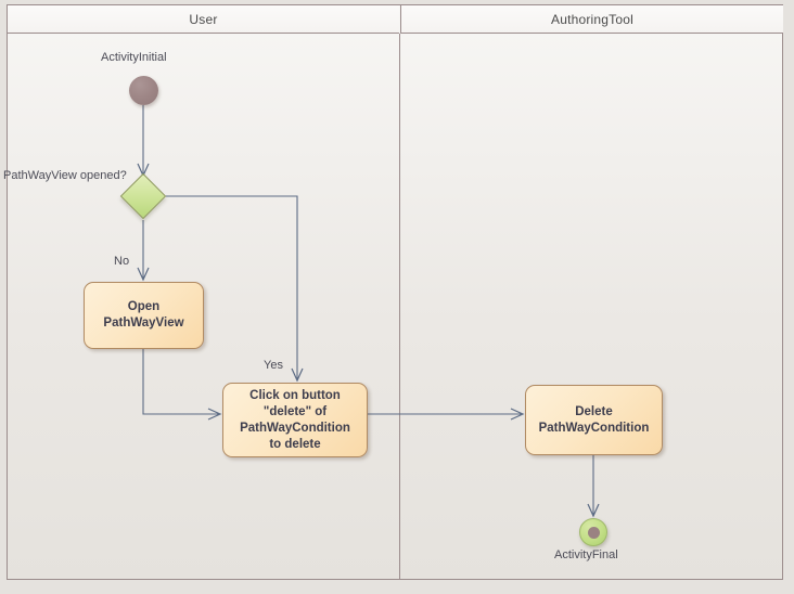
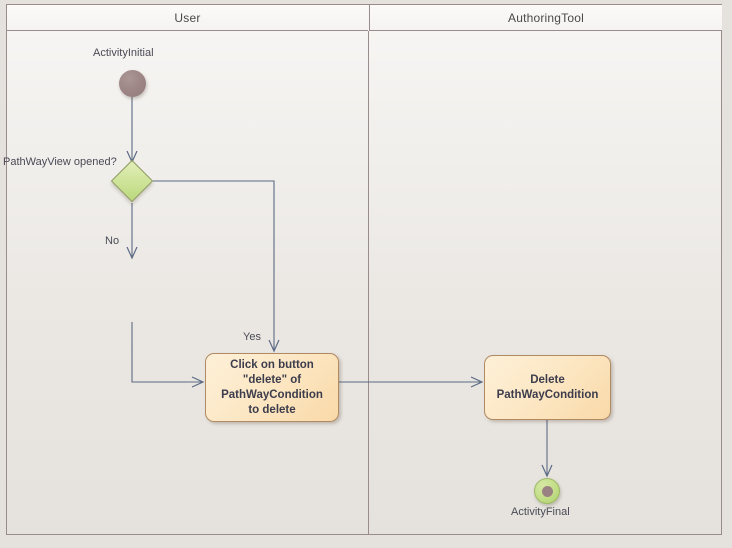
  User
  AuthoringTool
  ActivityInitial
  PathWayView opened?
  No
  Yes
- Open
- PathWayView
  Click on button
  "delete" of
  PathWayCondition
  to delete
  Delete
  PathWayCondition
  ActivityFinal
